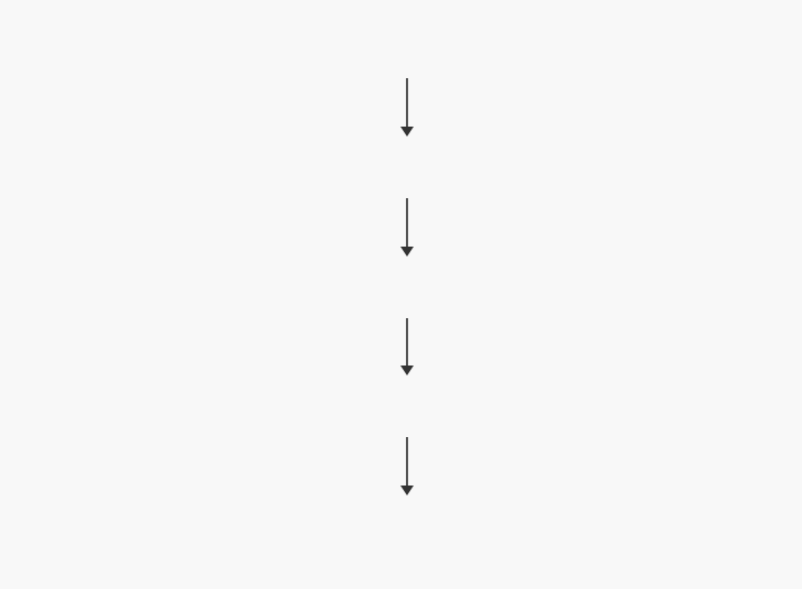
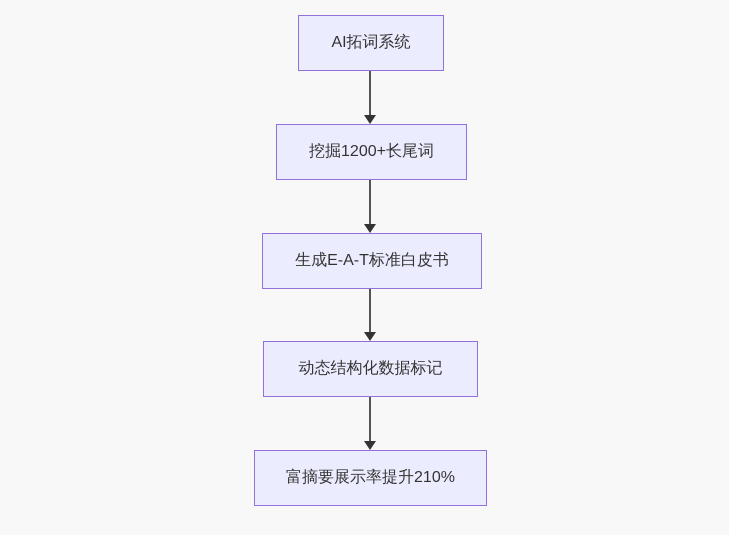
+ AI拓词系统
+ 挖掘1200+长尾词
+ 生成E-A-T标准白皮书
+ 动态结构化数据标记
+ 富摘要展示率提升210%
